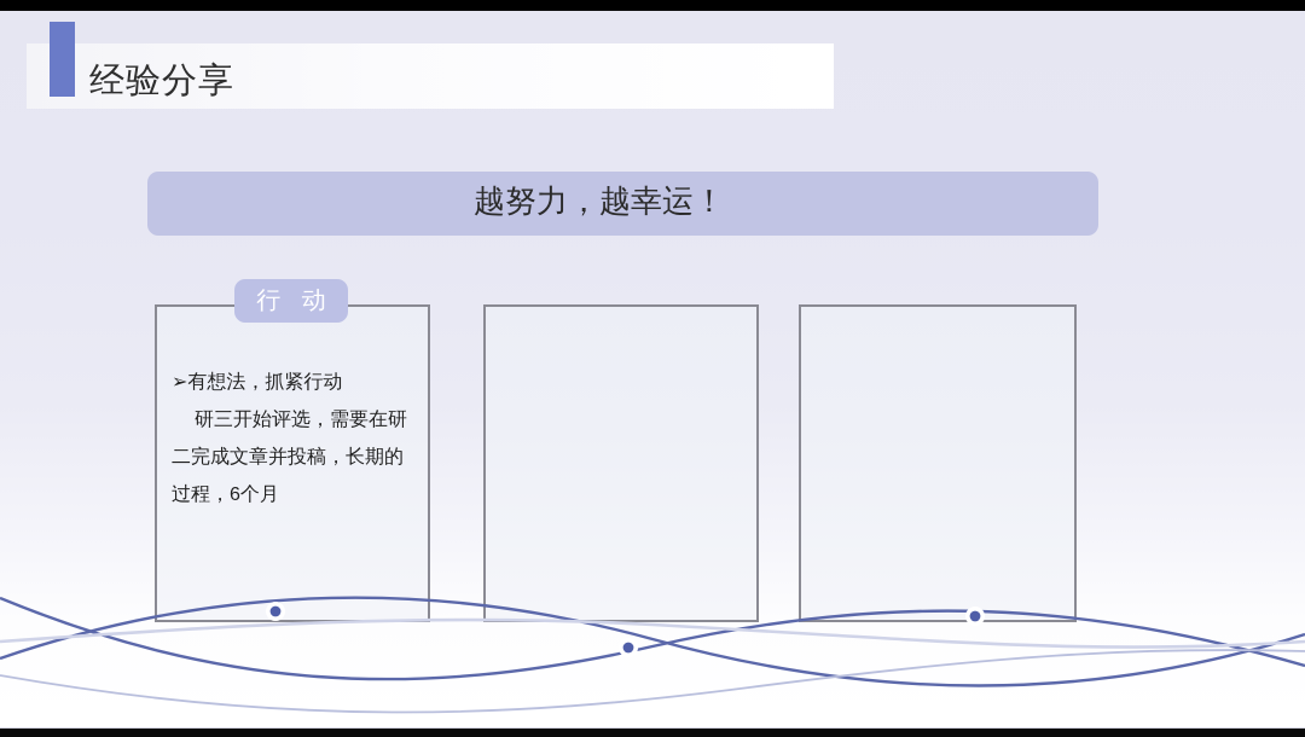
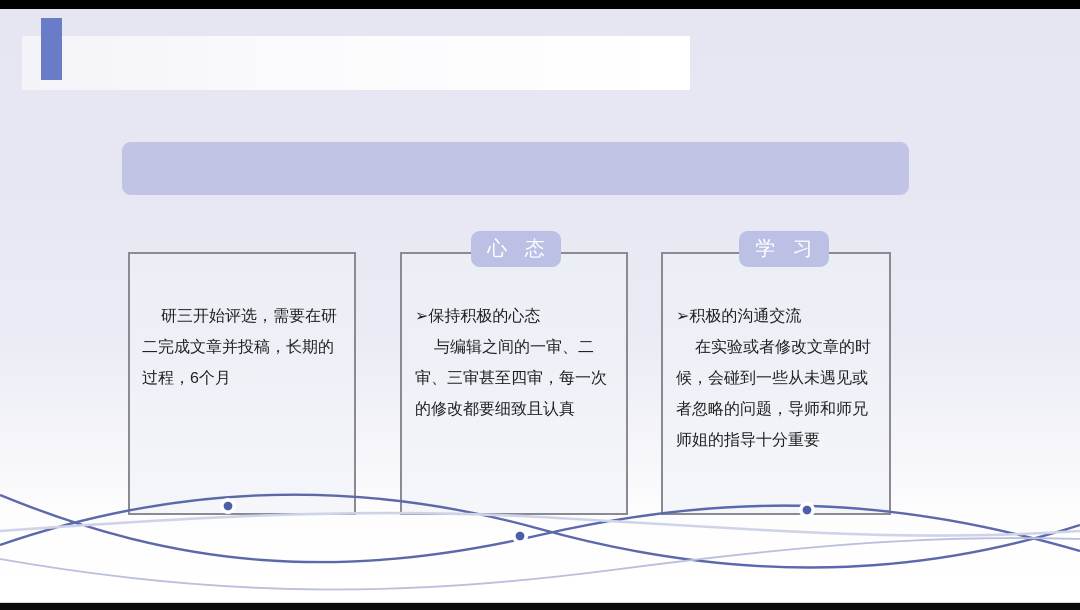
- 经验分享
- 越努力，越幸运！
- 行 动
- ➢有想法，抓紧行动
  研三开始评选，需要在研二完成文章并投稿，长期的过程，6个月
+ 心 态
+ ➢保持积极的心态
+ 与编辑之间的一审、二审、三审甚至四审，每一次的修改都要细致且认真
+ 学 习
+ ➢积极的沟通交流
+ 在实验或者修改文章的时候，会碰到一些从未遇见或者忽略的问题，导师和师兄师姐的指导十分重要
